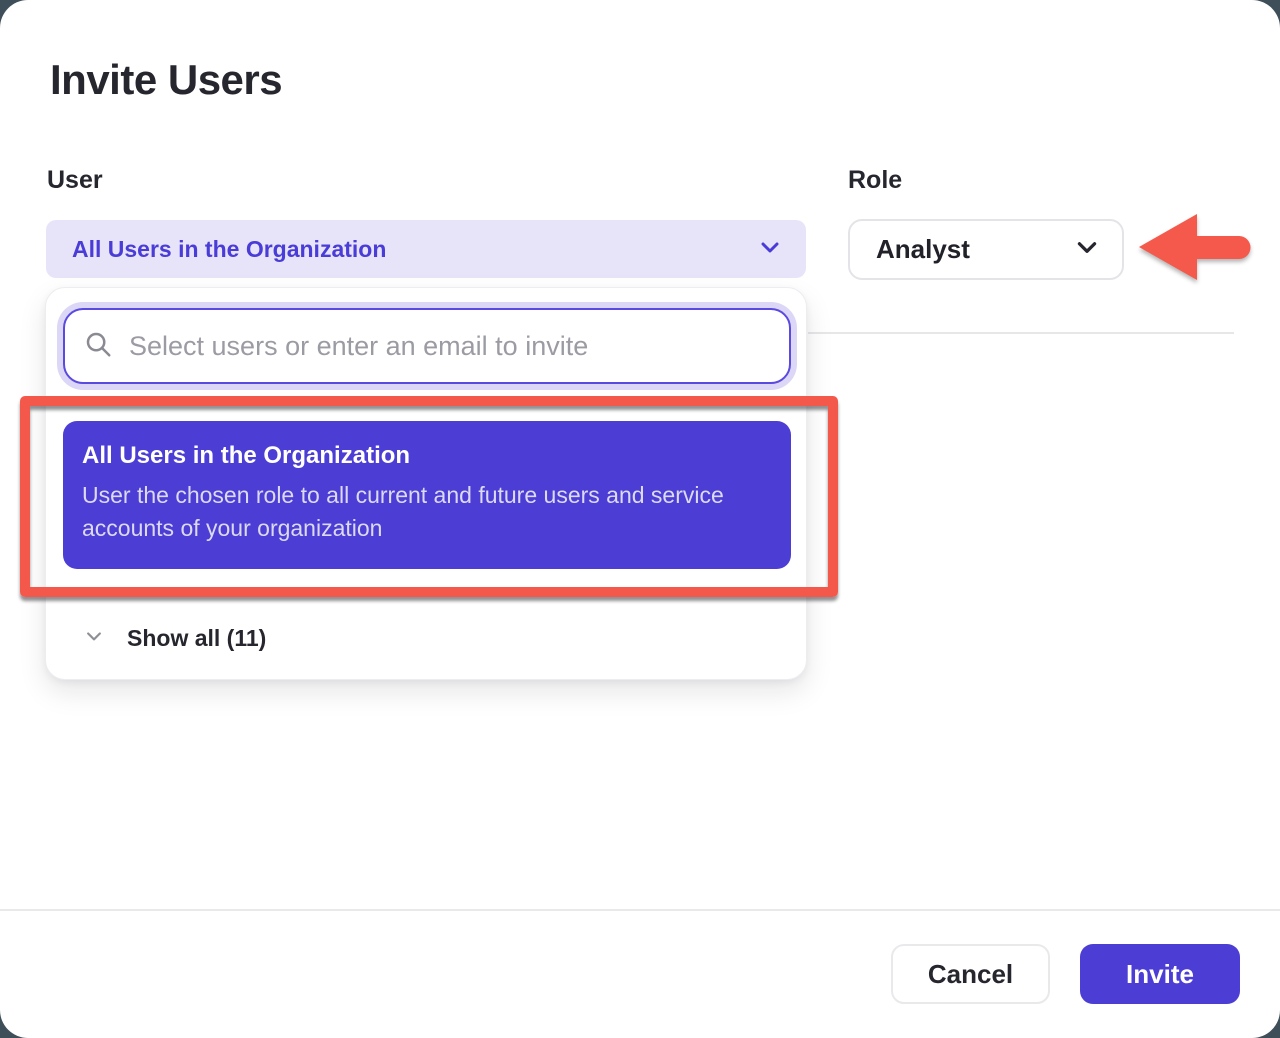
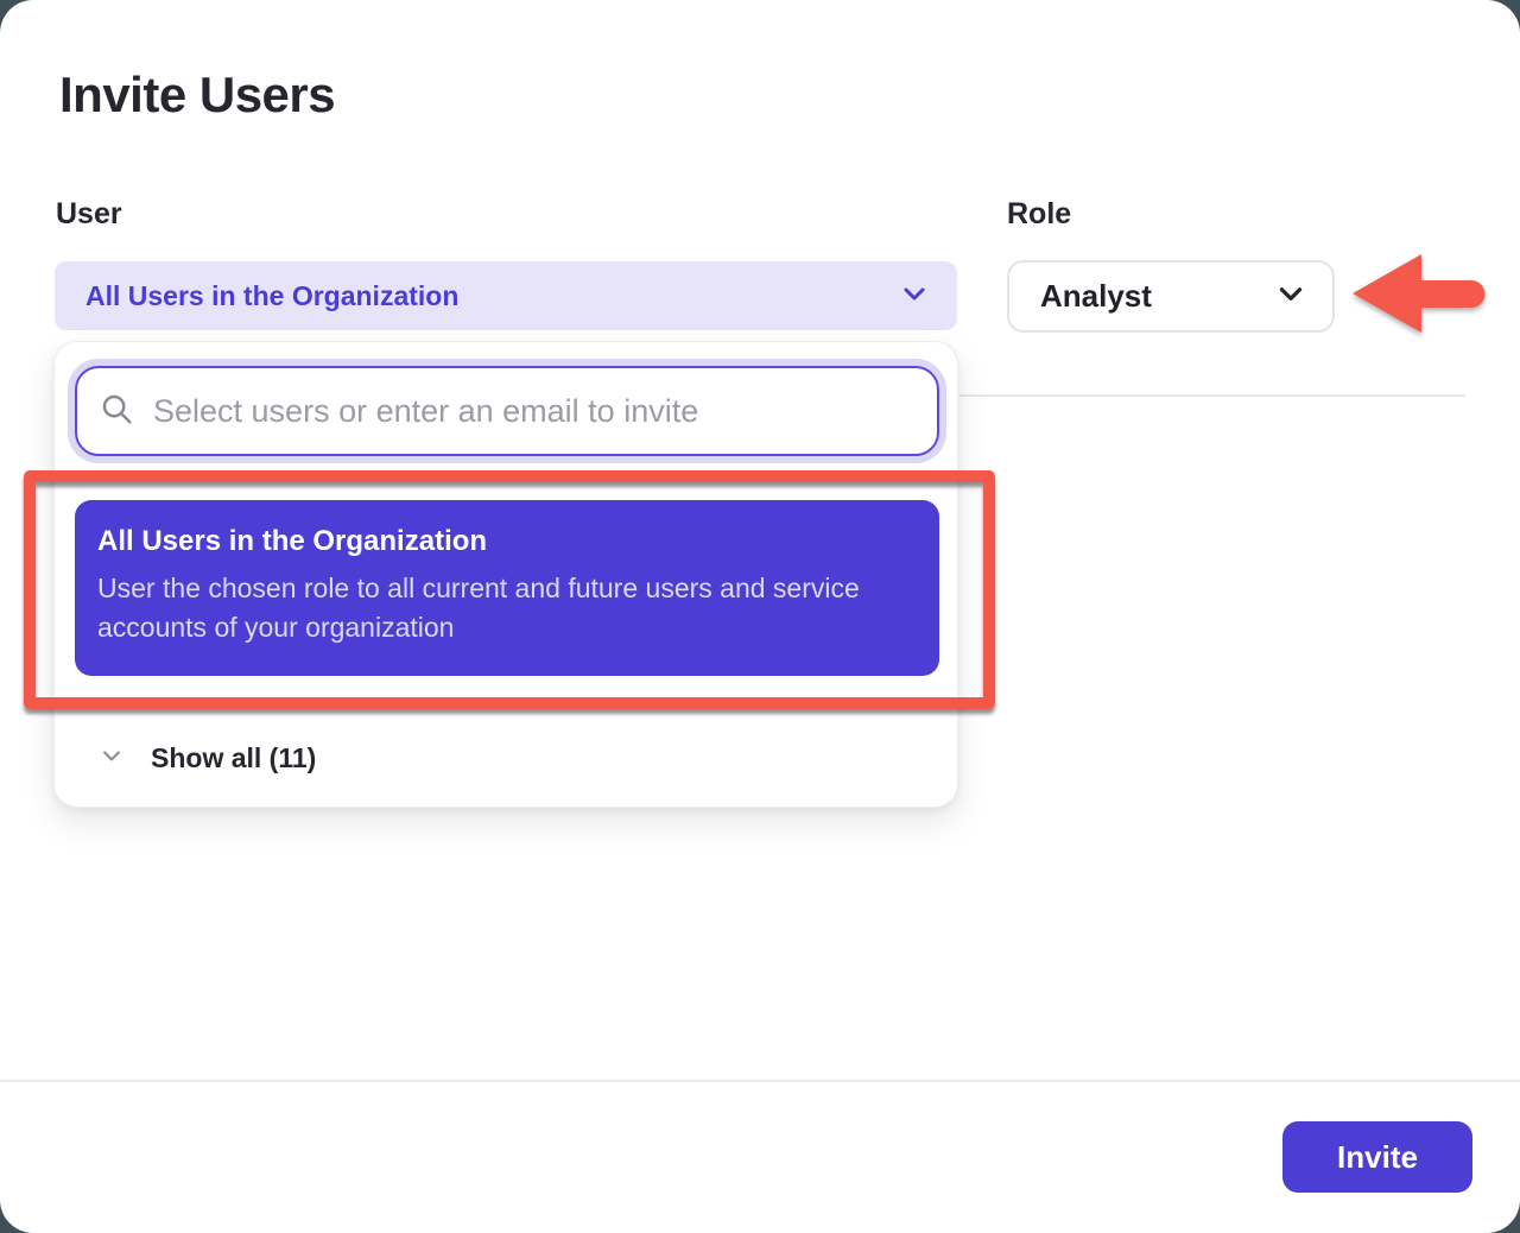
  Invite Users
  User
  Role
  All Users in the Organization
  Analyst
  Select users or enter an email to invite
  All Users in the Organization
  User the chosen role to all current and future users and service accounts of your organization
  Show all (11)
- Cancel
  Invite
